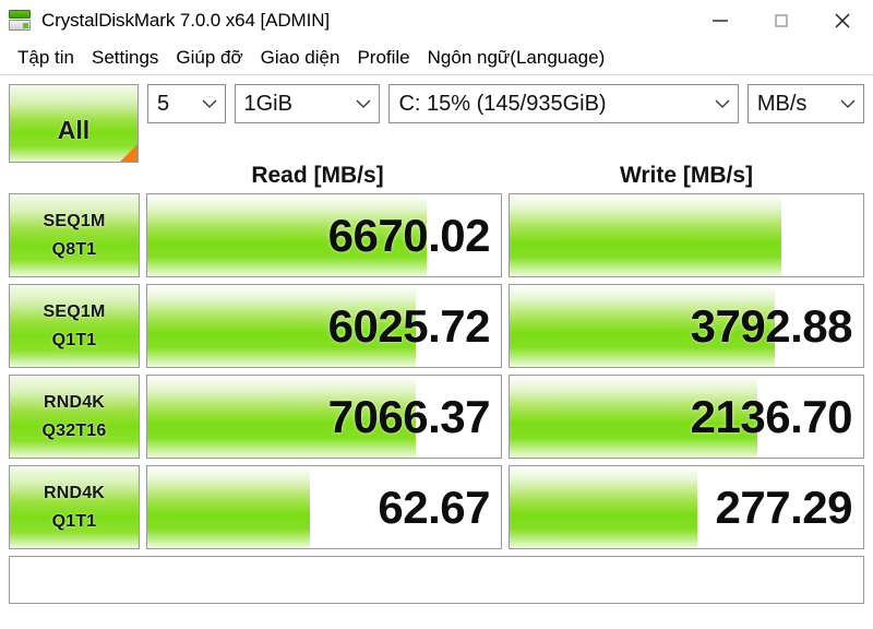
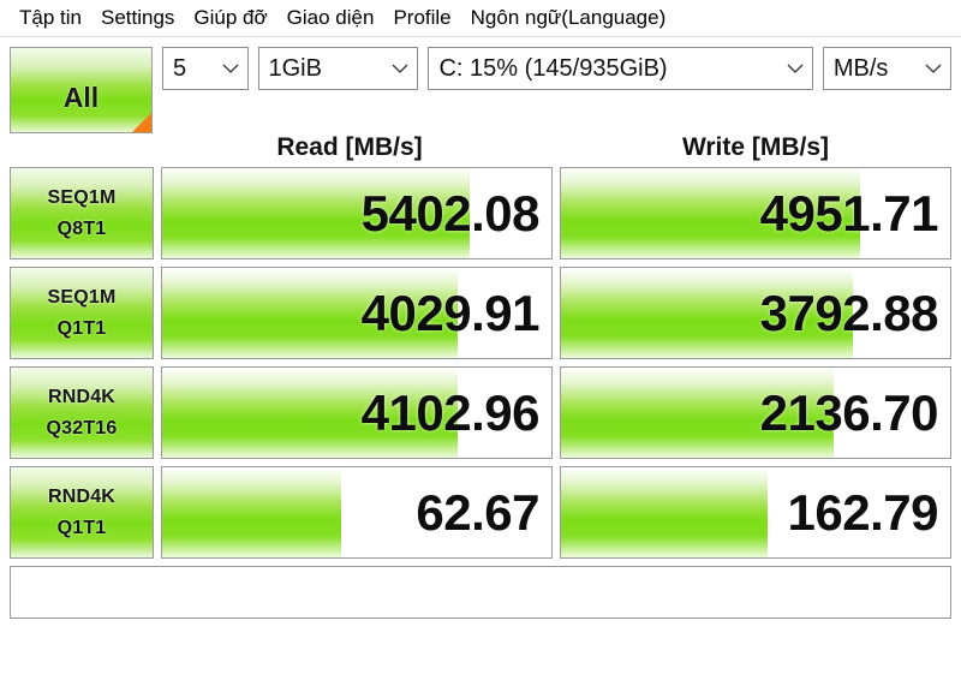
- CrystalDiskMark 7.0.0 x64 [ADMIN]
  Tập tin
  Settings
  Giúp đỡ
  Giao diện
  Profile
  Ngôn ngữ(Language)
  All
  5
  1GiB
  C: 15% (145/935GiB)
  MB/s
  Read [MB/s]
  Write [MB/s]
  SEQ1M
  Q8T1
- 6670.02
+ 5402.08
+ 4951.71
  SEQ1M
  Q1T1
- 6025.72
+ 4029.91
  3792.88
  RND4K
  Q32T16
- 7066.37
+ 4102.96
  2136.70
  RND4K
  Q1T1
  62.67
- 277.29
+ 162.79
